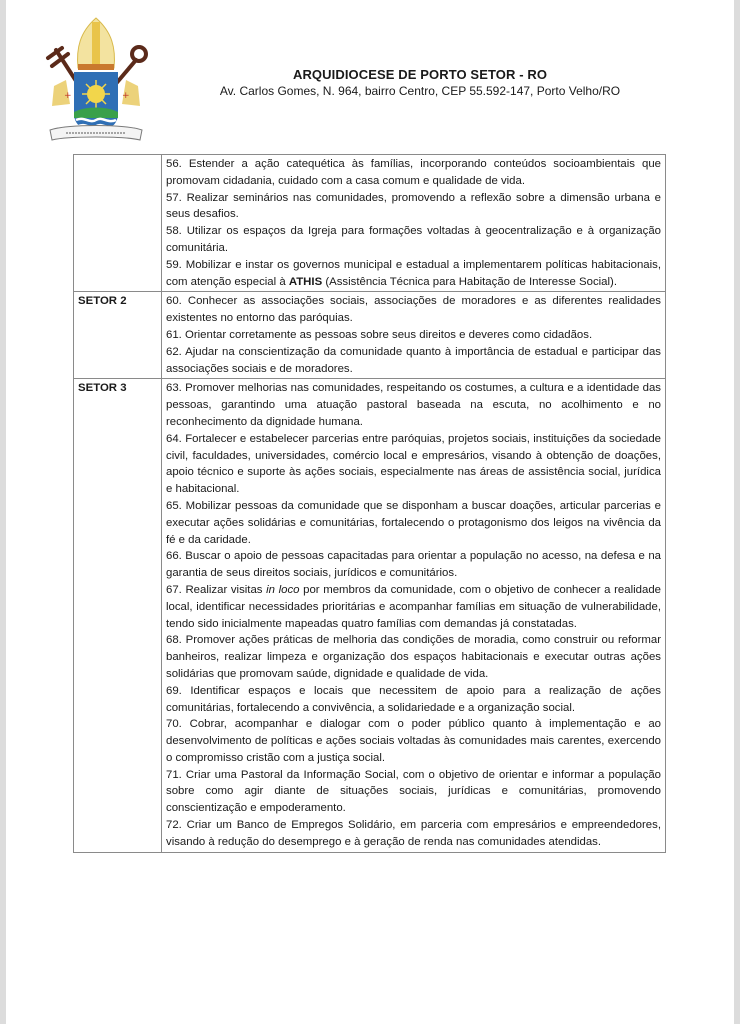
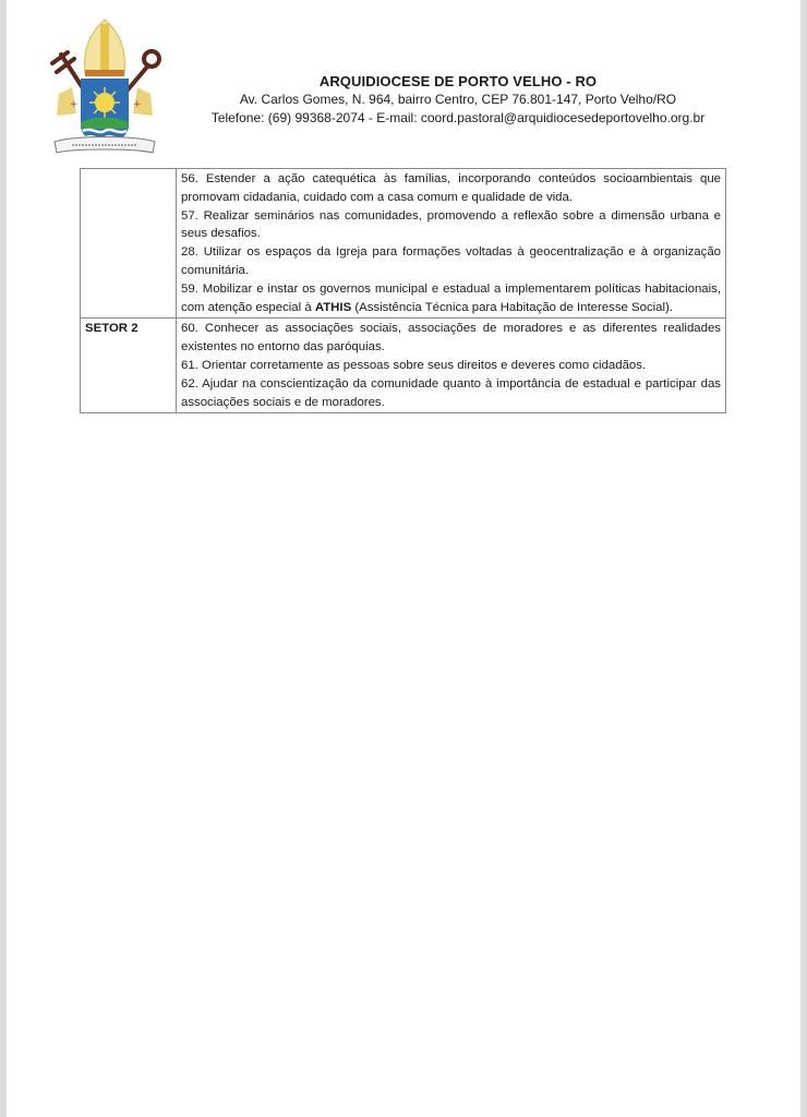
  +
  +
- ARQUIDIOCESE DE PORTO SETOR - RO
+ ARQUIDIOCESE DE PORTO VELHO - RO
- Av. Carlos Gomes, N. 964, bairro Centro, CEP 55.592-147, Porto Velho/RO
+ Av. Carlos Gomes, N. 964, bairro Centro, CEP 76.801-147, Porto Velho/RO
+ Telefone: (69) 99368-2074 - E-mail: coord.pastoral@arquidiocesedeportovelho.org.br
- 	56. Estender a ação catequética às famílias, incorporando conteúdos socioambientais que promovam cidadania, cuidado com a casa comum e qualidade de vida.57. Realizar seminários nas comunidades, promovendo a reflexão sobre a dimensão urbana e seus desafios.58. Utilizar os espaços da Igreja para formações voltadas à geocentralização e à organização comunitária.59. Mobilizar e instar os governos municipal e estadual a implementarem políticas habitacionais, com atenção especial à ATHIS (Assistência Técnica para Habitação de Interesse Social).
+ 	56. Estender a ação catequética às famílias, incorporando conteúdos socioambientais que promovam cidadania, cuidado com a casa comum e qualidade de vida.57. Realizar seminários nas comunidades, promovendo a reflexão sobre a dimensão urbana e seus desafios.28. Utilizar os espaços da Igreja para formações voltadas à geocentralização e à organização comunitária.59. Mobilizar e instar os governos municipal e estadual a implementarem políticas habitacionais, com atenção especial à ATHIS (Assistência Técnica para Habitação de Interesse Social).
  SETOR 2	60. Conhecer as associações sociais, associações de moradores e as diferentes realidades existentes no entorno das paróquias.61. Orientar corretamente as pessoas sobre seus direitos e deveres como cidadãos.62. Ajudar na conscientização da comunidade quanto à importância de estadual e participar das associações sociais e de moradores.
- SETOR 3	63. Promover melhorias nas comunidades, respeitando os costumes, a cultura e a identidade das pessoas, garantindo uma atuação pastoral baseada na escuta, no acolhimento e no reconhecimento da dignidade humana.64. Fortalecer e estabelecer parcerias entre paróquias, projetos sociais, instituições da sociedade civil, faculdades, universidades, comércio local e empresários, visando à obtenção de doações, apoio técnico e suporte às ações sociais, especialmente nas áreas de assistência social, jurídica e habitacional.65. Mobilizar pessoas da comunidade que se disponham a buscar doações, articular parcerias e executar ações solidárias e comunitárias, fortalecendo o protagonismo dos leigos na vivência da fé e da caridade.66. Buscar o apoio de pessoas capacitadas para orientar a população no acesso, na defesa e na garantia de seus direitos sociais, jurídicos e comunitários.67. Realizar visitas in loco por membros da comunidade, com o objetivo de conhecer a realidade local, identificar necessidades prioritárias e acompanhar famílias em situação de vulnerabilidade, tendo sido inicialmente mapeadas quatro famílias com demandas já constatadas.68. Promover ações práticas de melhoria das condições de moradia, como construir ou reformar banheiros, realizar limpeza e organização dos espaços habitacionais e executar outras ações solidárias que promovam saúde, dignidade e qualidade de vida.69. Identificar espaços e locais que necessitem de apoio para a realização de ações comunitárias, fortalecendo a convivência, a solidariedade e a organização social.70. Cobrar, acompanhar e dialogar com o poder público quanto à implementação e ao desenvolvimento de políticas e ações sociais voltadas às comunidades mais carentes, exercendo o compromisso cristão com a justiça social.71. Criar uma Pastoral da Informação Social, com o objetivo de orientar e informar a população sobre como agir diante de situações sociais, jurídicas e comunitárias, promovendo conscientização e empoderamento.72. Criar um Banco de Empregos Solidário, em parceria com empresários e empreendedores, visando à redução do desemprego e à geração de renda nas comunidades atendidas.
